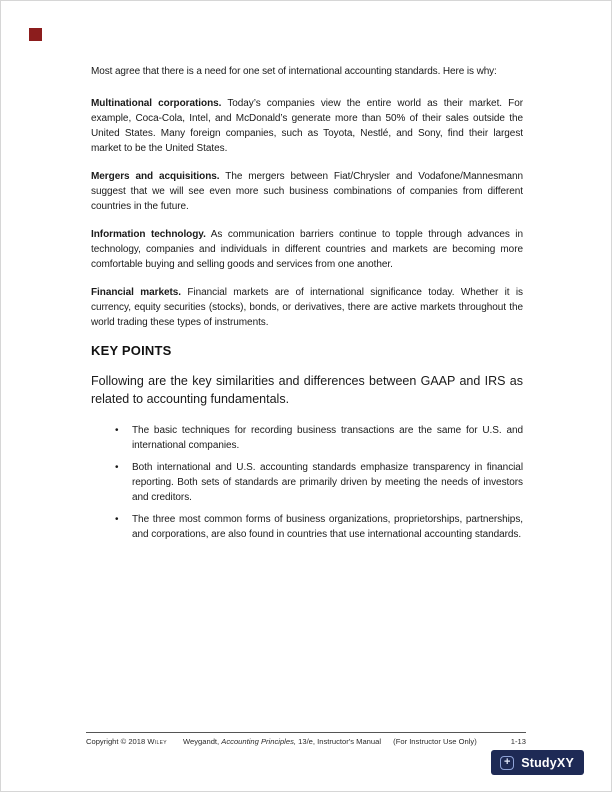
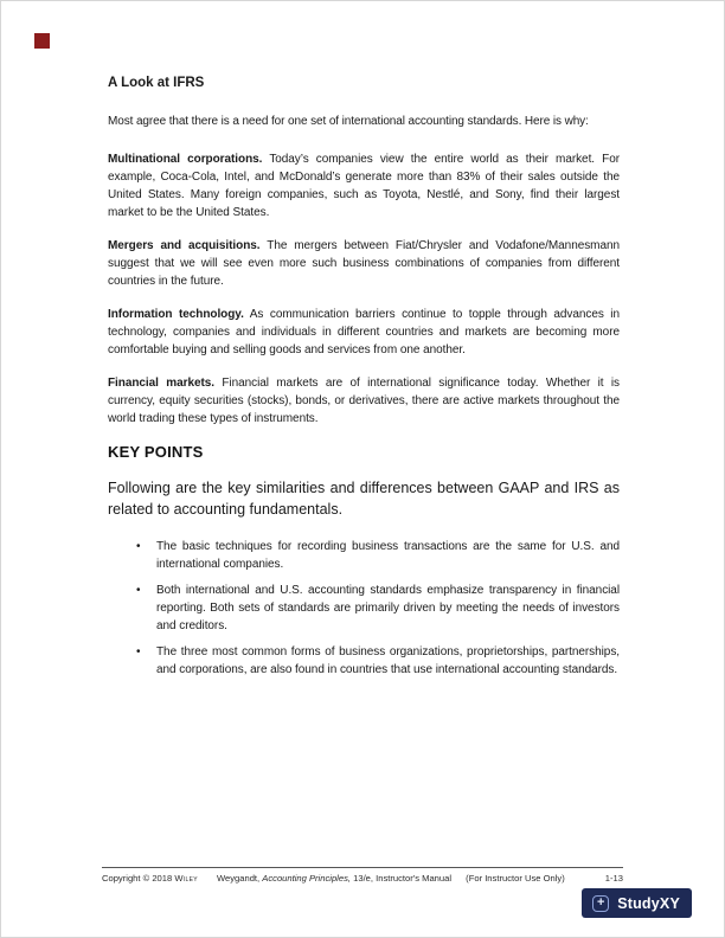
+ A Look at IFRS
  Most agree that there is a need for one set of international accounting standards. Here is why:
- Multinational corporations. Today’s companies view the entire world as their market. For example, Coca-Cola, Intel, and McDonald’s generate more than 50% of their sales outside the United States. Many foreign companies, such as Toyota, Nestlé, and Sony, find their largest market to be the United States.
+ Multinational corporations. Today’s companies view the entire world as their market. For example, Coca-Cola, Intel, and McDonald’s generate more than 83% of their sales outside the United States. Many foreign companies, such as Toyota, Nestlé, and Sony, find their largest market to be the United States.
  Mergers and acquisitions. The mergers between Fiat/Chrysler and Vodafone/Mannesmann suggest that we will see even more such business combinations of companies from different countries in the future.
  Information technology. As communication barriers continue to topple through advances in technology, companies and individuals in different countries and markets are becoming more comfortable buying and selling goods and services from one another.
  Financial markets. Financial markets are of international significance today. Whether it is currency, equity securities (stocks), bonds, or derivatives, there are active markets throughout the world trading these types of instruments.
  KEY POINTS
  Following are the key similarities and differences between GAAP and IRS as related to accounting fundamentals.
  •
  The basic techniques for recording business transactions are the same for U.S. and international companies.
  •
  Both international and U.S. accounting standards emphasize transparency in financial reporting. Both sets of standards are primarily driven by meeting the needs of investors and creditors.
  •
  The three most common forms of business organizations, proprietorships, partnerships, and corporations, are also found in countries that use international accounting standards.
  Copyright © 2018 Wiley Weygandt, Accounting Principles, 13/e, Instructor's Manual (For Instructor Use Only)
  1-13
  +
  StudyXY
